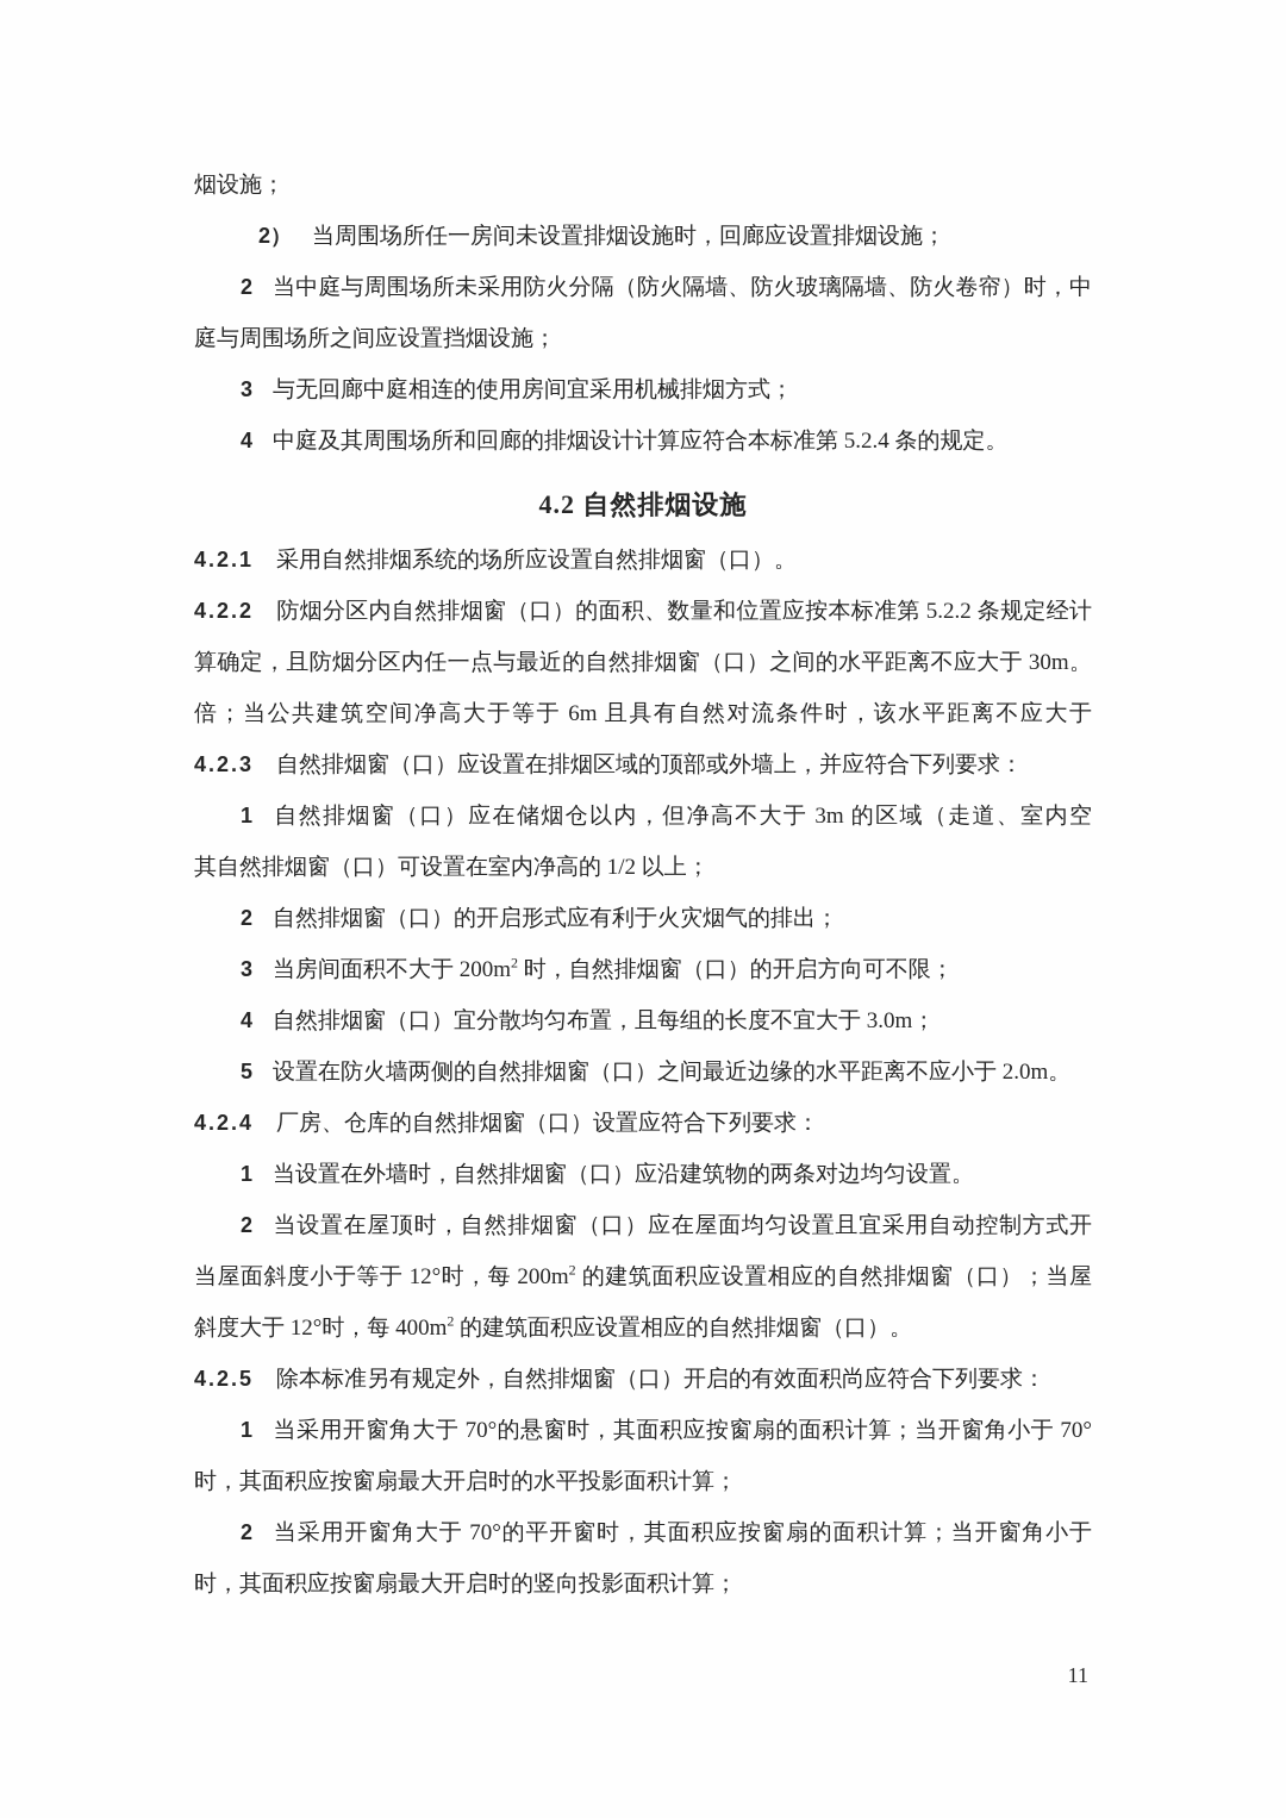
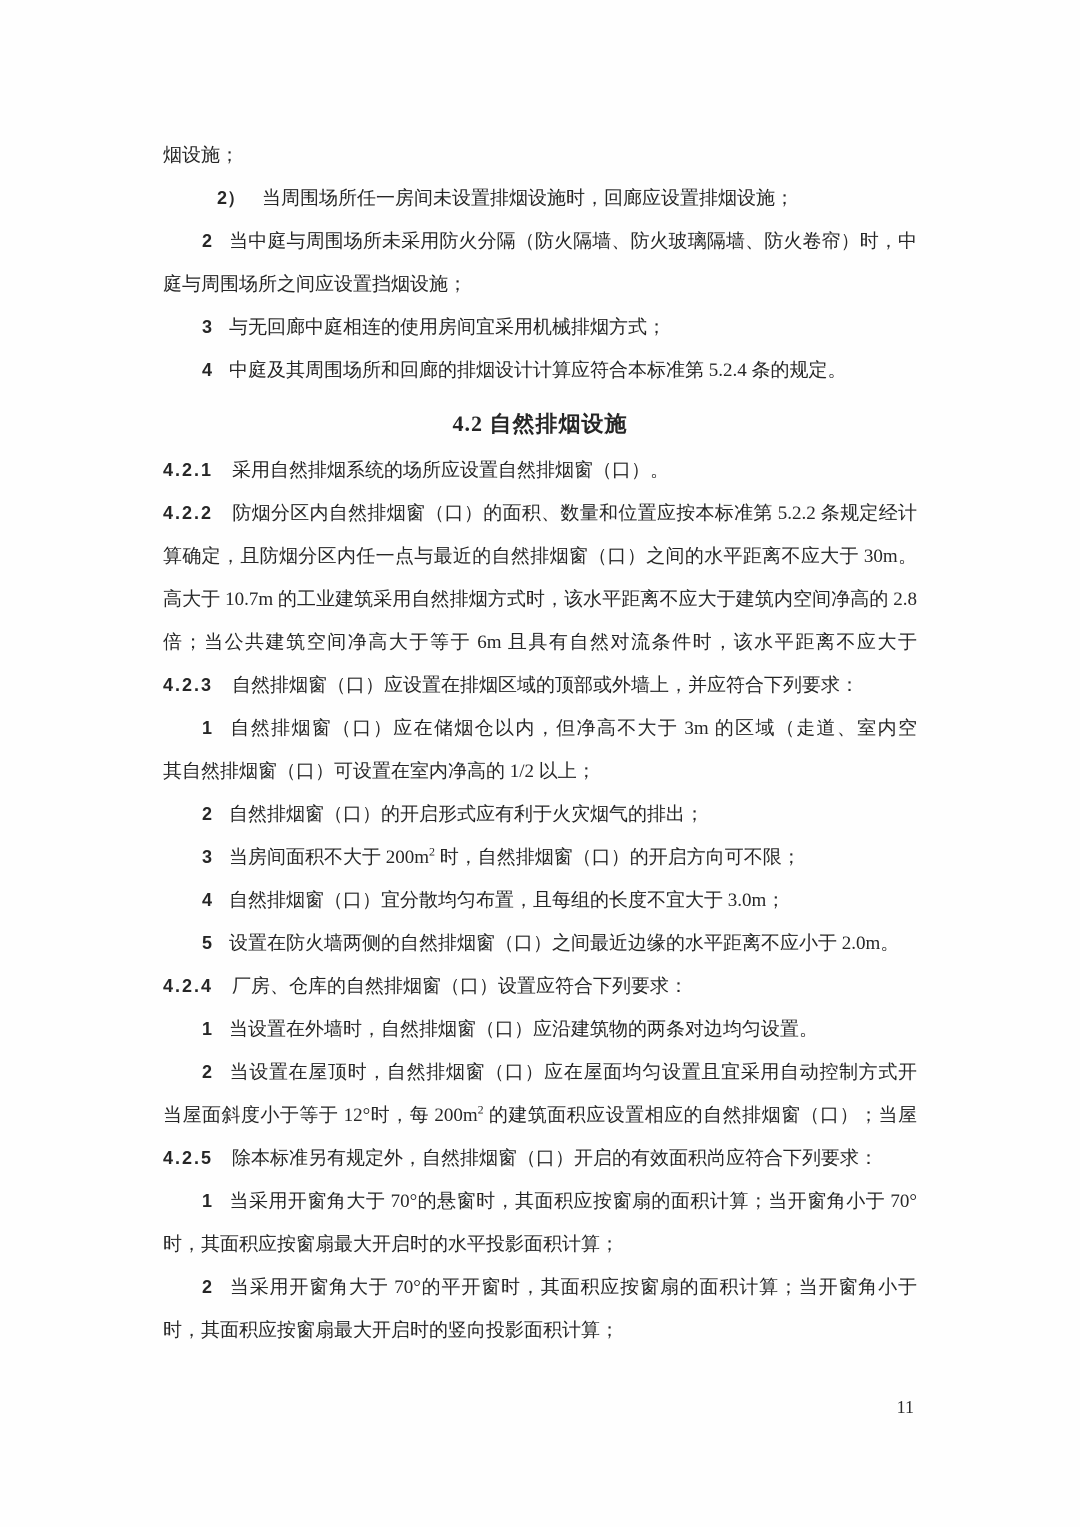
  烟设施；
  2） 当周围场所任一房间未设置排烟设施时，回廊应设置排烟设施；
  2 当中庭与周围场所未采用防火分隔（防火隔墙、防火玻璃隔墙、防火卷帘）时，中
  庭与周围场所之间应设置挡烟设施；
  3 与无回廊中庭相连的使用房间宜采用机械排烟方式；
  4 中庭及其周围场所和回廊的排烟设计计算应符合本标准第 5.2.4 条的规定。
  4.2 自然排烟设施
  4.2.1 采用自然排烟系统的场所应设置自然排烟窗（口）。
  4.2.2 防烟分区内自然排烟窗（口）的面积、数量和位置应按本标准第 5.2.2 条规定经计
  算确定，且防烟分区内任一点与最近的自然排烟窗（口）之间的水平距离不应大于 30m。
+ 高大于 10.7m 的工业建筑采用自然排烟方式时，该水平距离不应大于建筑内空间净高的 2.8
  倍；当公共建筑空间净高大于等于 6m 且具有自然对流条件时，该水平距离不应大于
  4.2.3 自然排烟窗（口）应设置在排烟区域的顶部或外墙上，并应符合下列要求：
  1 自然排烟窗（口）应在储烟仓以内，但净高不大于 3m 的区域（走道、室内空
  其自然排烟窗（口）可设置在室内净高的 1/2 以上；
  2 自然排烟窗（口）的开启形式应有利于火灾烟气的排出；
  3 当房间面积不大于 200m2 时，自然排烟窗（口）的开启方向可不限；
  4 自然排烟窗（口）宜分散均匀布置，且每组的长度不宜大于 3.0m；
  5 设置在防火墙两侧的自然排烟窗（口）之间最近边缘的水平距离不应小于 2.0m。
  4.2.4 厂房、仓库的自然排烟窗（口）设置应符合下列要求：
  1 当设置在外墙时，自然排烟窗（口）应沿建筑物的两条对边均匀设置。
  2 当设置在屋顶时，自然排烟窗（口）应在屋面均匀设置且宜采用自动控制方式开
  当屋面斜度小于等于 12°时，每 200m2 的建筑面积应设置相应的自然排烟窗（口）；当屋
- 斜度大于 12°时，每 400m2 的建筑面积应设置相应的自然排烟窗（口）。
  4.2.5 除本标准另有规定外，自然排烟窗（口）开启的有效面积尚应符合下列要求：
  1 当采用开窗角大于 70°的悬窗时，其面积应按窗扇的面积计算；当开窗角小于 70°
  时，其面积应按窗扇最大开启时的水平投影面积计算；
  2 当采用开窗角大于 70°的平开窗时，其面积应按窗扇的面积计算；当开窗角小于
  时，其面积应按窗扇最大开启时的竖向投影面积计算；
  11
